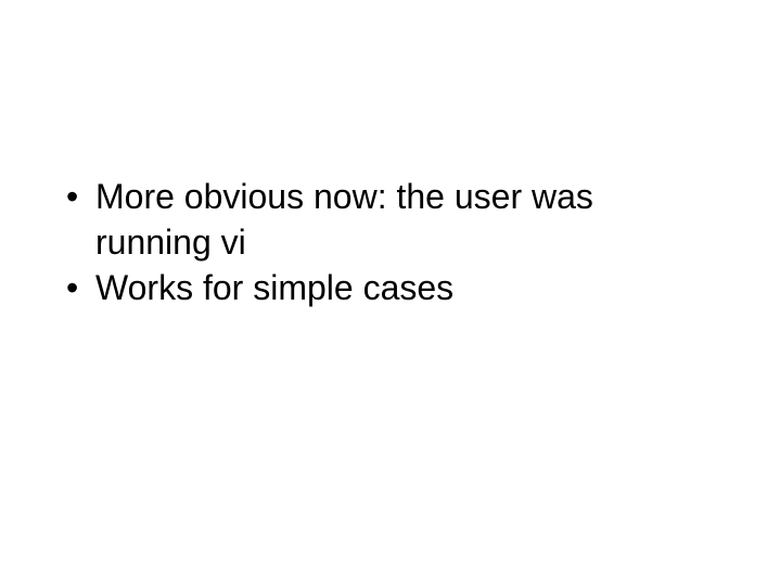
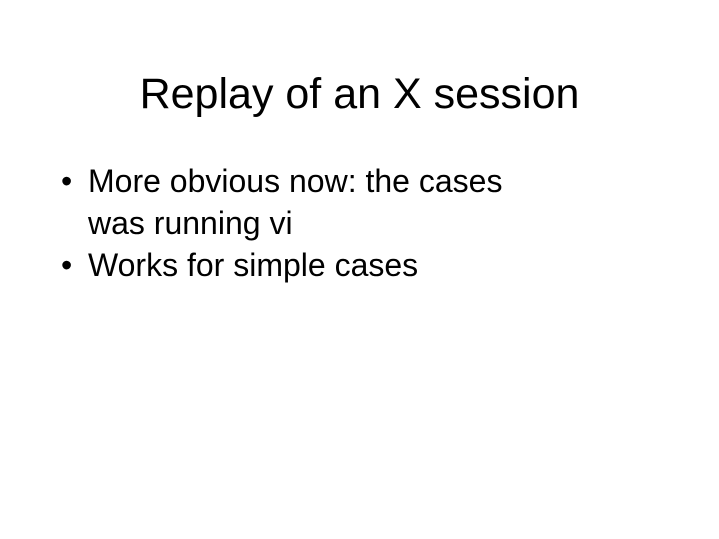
+ Replay of an X session
  •
- More obvious now: the user was running vi
+ More obvious now: the cases was running vi
  •
  Works for simple cases
